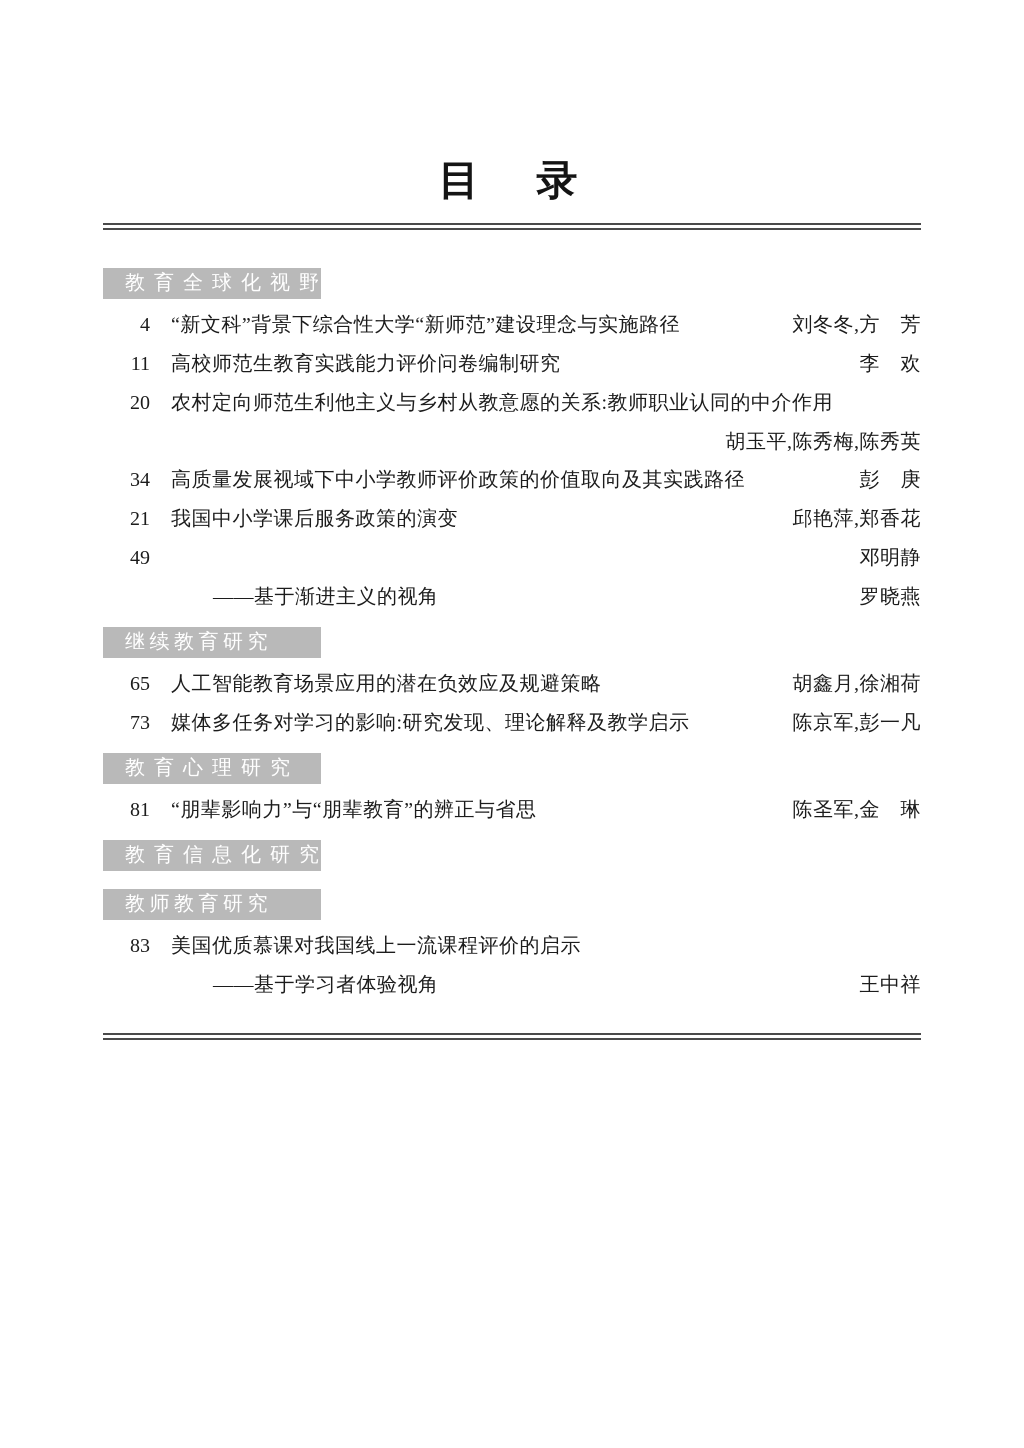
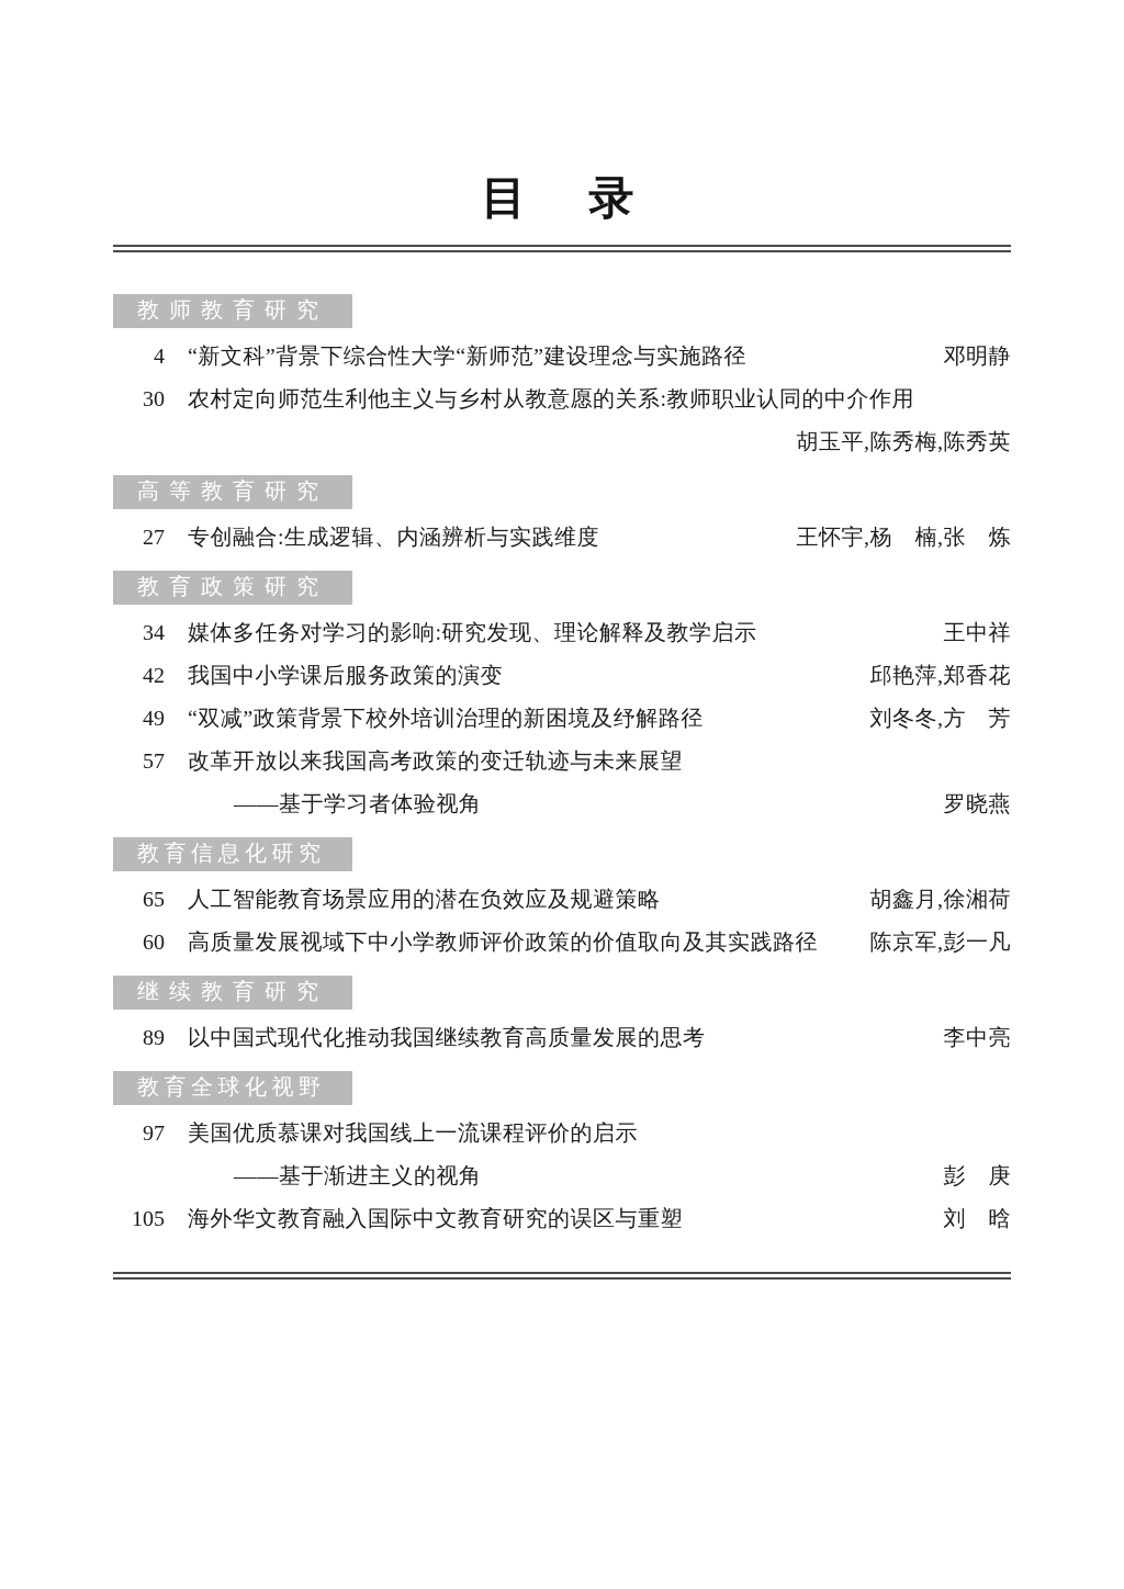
  目 录
- 教育全球化视野
+ 教师教育研究
  4
  “新文科”背景下综合性大学“新师范”建设理念与实施路径
- 刘冬冬,方 芳
+ 邓明静
- 11
- 高校师范生教育实践能力评价问卷编制研究
- 李 欢
- 20
+ 30
  农村定向师范生利他主义与乡村从教意愿的关系:教师职业认同的中介作用
  胡玉平,陈秀梅,陈秀英
+ 高等教育研究
+ 27
+ 专创融合:生成逻辑、内涵辨析与实践维度
+ 王怀宇,杨 楠,张 炼
+ 教育政策研究
  34
- 高质量发展视域下中小学教师评价政策的价值取向及其实践路径
+ 媒体多任务对学习的影响:研究发现、理论解释及教学启示
- 彭 庚
+ 王中祥
- 21
+ 42
  我国中小学课后服务政策的演变
  邱艳萍,郑香花
  49
+ “双减”政策背景下校外培训治理的新困境及纾解路径
- 邓明静
+ 刘冬冬,方 芳
+ 57
+ 改革开放以来我国高考政策的变迁轨迹与未来展望
- ——基于渐进主义的视角
+ ——基于学习者体验视角
  罗晓燕
- 继续教育研究
+ 教育信息化研究
  65
  人工智能教育场景应用的潜在负效应及规避策略
  胡鑫月,徐湘荷
- 73
+ 60
- 媒体多任务对学习的影响:研究发现、理论解释及教学启示
+ 高质量发展视域下中小学教师评价政策的价值取向及其实践路径
  陈京军,彭一凡
- 教育心理研究
- 81
- “朋辈影响力”与“朋辈教育”的辨正与省思
- 陈圣军,金 琳
- 教育信息化研究
+ 继续教育研究
+ 89
+ 以中国式现代化推动我国继续教育高质量发展的思考
+ 李中亮
- 教师教育研究
+ 教育全球化视野
- 83
+ 97
  美国优质慕课对我国线上一流课程评价的启示
- ——基于学习者体验视角
+ ——基于渐进主义的视角
- 王中祥
+ 彭 庚
+ 105
+ 海外华文教育融入国际中文教育研究的误区与重塑
+ 刘 晗
